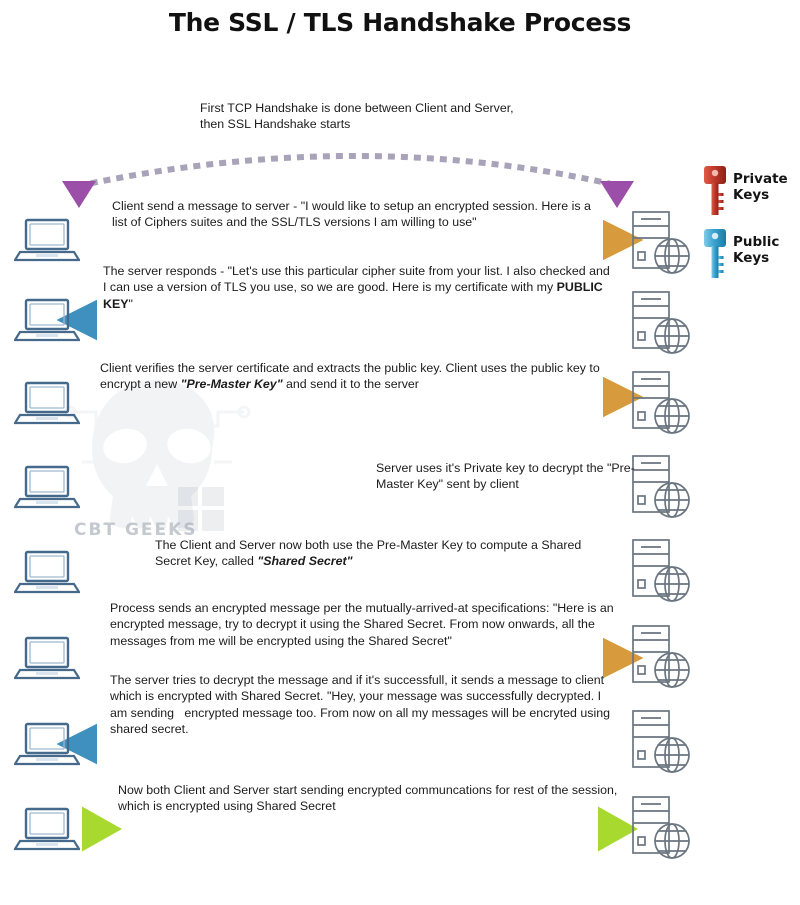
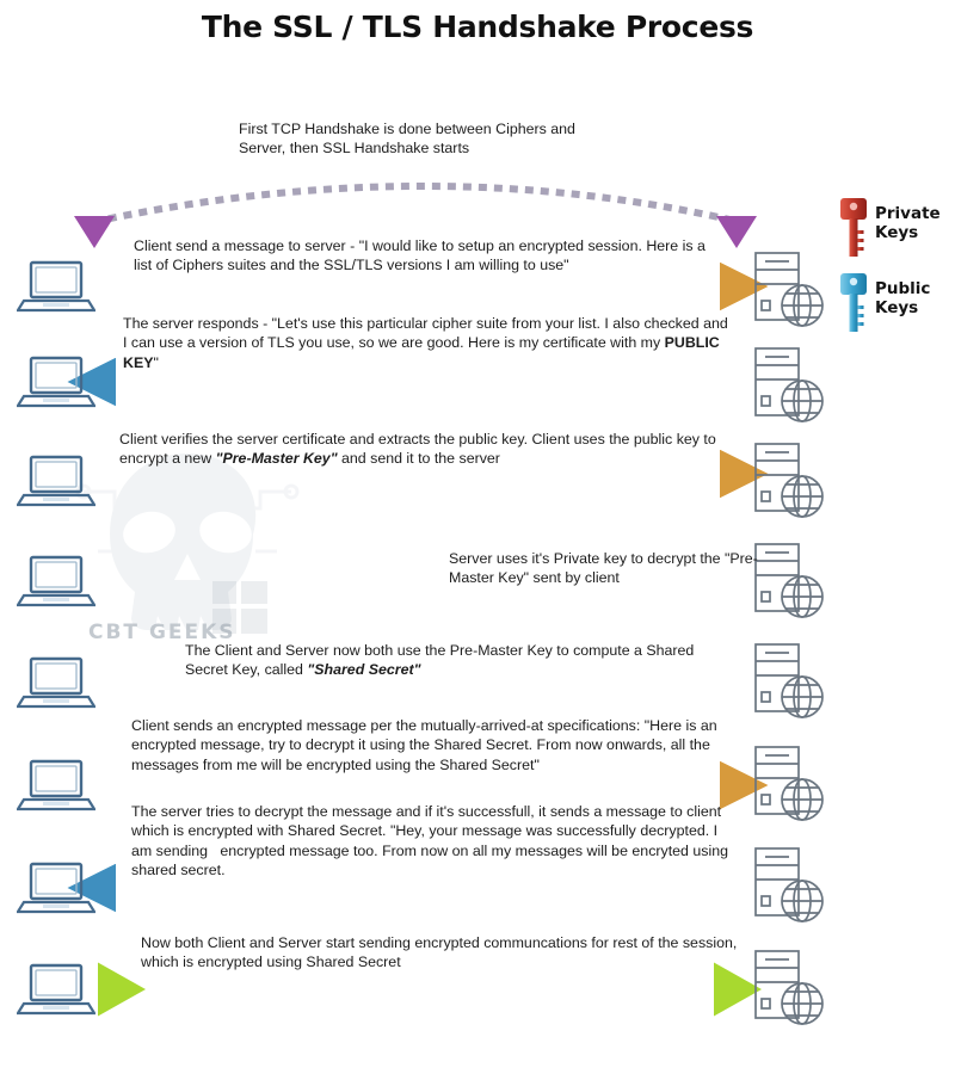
  The SSL / TLS Handshake Process
  CBT GEEKS
- First TCP Handshake is done between Client and Server, then SSL Handshake starts
+ First TCP Handshake is done between Ciphers and Server, then SSL Handshake starts
  Client send a message to server - "I would like to setup an encrypted session. Here is a list of Ciphers suites and the SSL/TLS versions I am willing to use"
  The server responds - "Let's use this particular cipher suite from your list. I also checked and I can use a version of TLS you use, so we are good. Here is my certificate with my PUBLIC KEY"
  Client verifies the server certificate and extracts the public key. Client uses the public key to encrypt a new "Pre-Master Key" and send it to the server
  Server uses it's Private key to decrypt the "Pre-Master Key" sent by client
  The Client and Server now both use the Pre-Master Key to compute a Shared Secret Key, called "Shared Secret"
- Process sends an encrypted message per the mutually-arrived-at specifications: "Here is an encrypted message, try to decrypt it using the Shared Secret. From now onwards, all the messages from me will be encrypted using the Shared Secret"
+ Client sends an encrypted message per the mutually-arrived-at specifications: "Here is an encrypted message, try to decrypt it using the Shared Secret. From now onwards, all the messages from me will be encrypted using the Shared Secret"
  The server tries to decrypt the message and if it's successfull, it sends a message to client which is encrypted with Shared Secret. "Hey, your message was successfully decrypted. I am sending encrypted message too. From now on all my messages will be encryted using shared secret.
  Now both Client and Server start sending encrypted communcations for rest of the session, which is encrypted using Shared Secret
  Private
  Keys
  Public
  Keys
